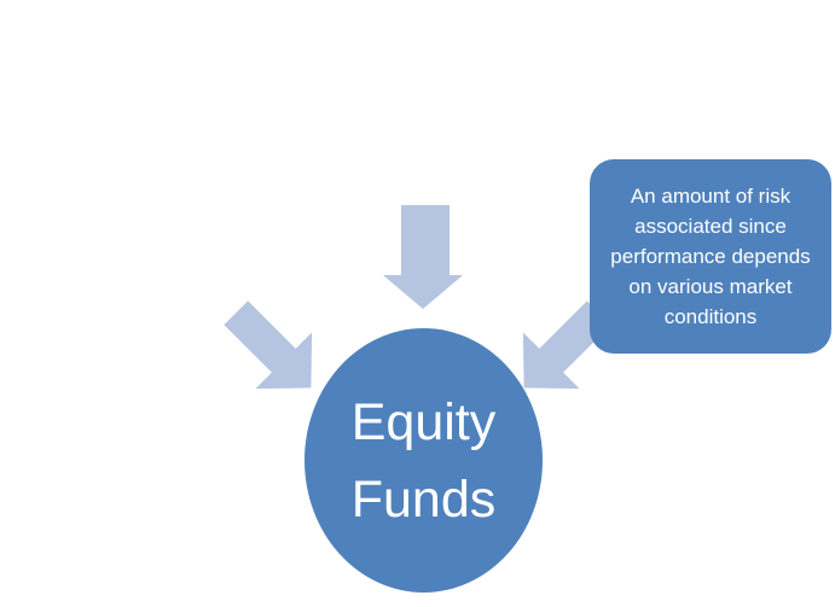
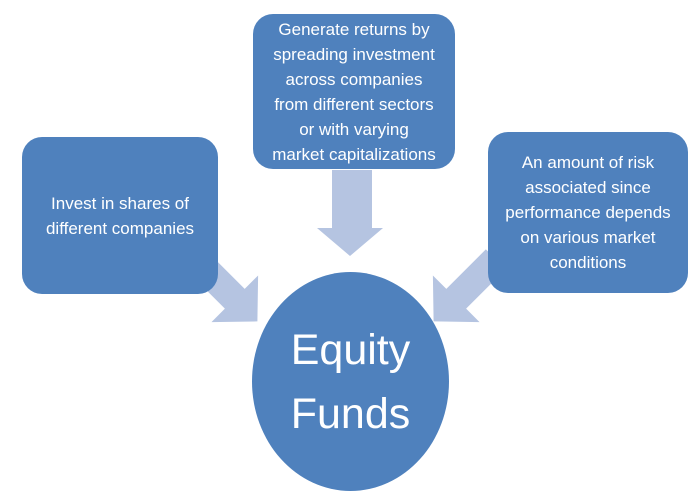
+ Invest in shares of
+ different companies
+ Generate returns by
+ spreading investment
+ across companies
+ from different sectors
+ or with varying
+ market capitalizations
  An amount of risk
  associated since
  performance depends
  on various market
  conditions
  Equity
  Funds
